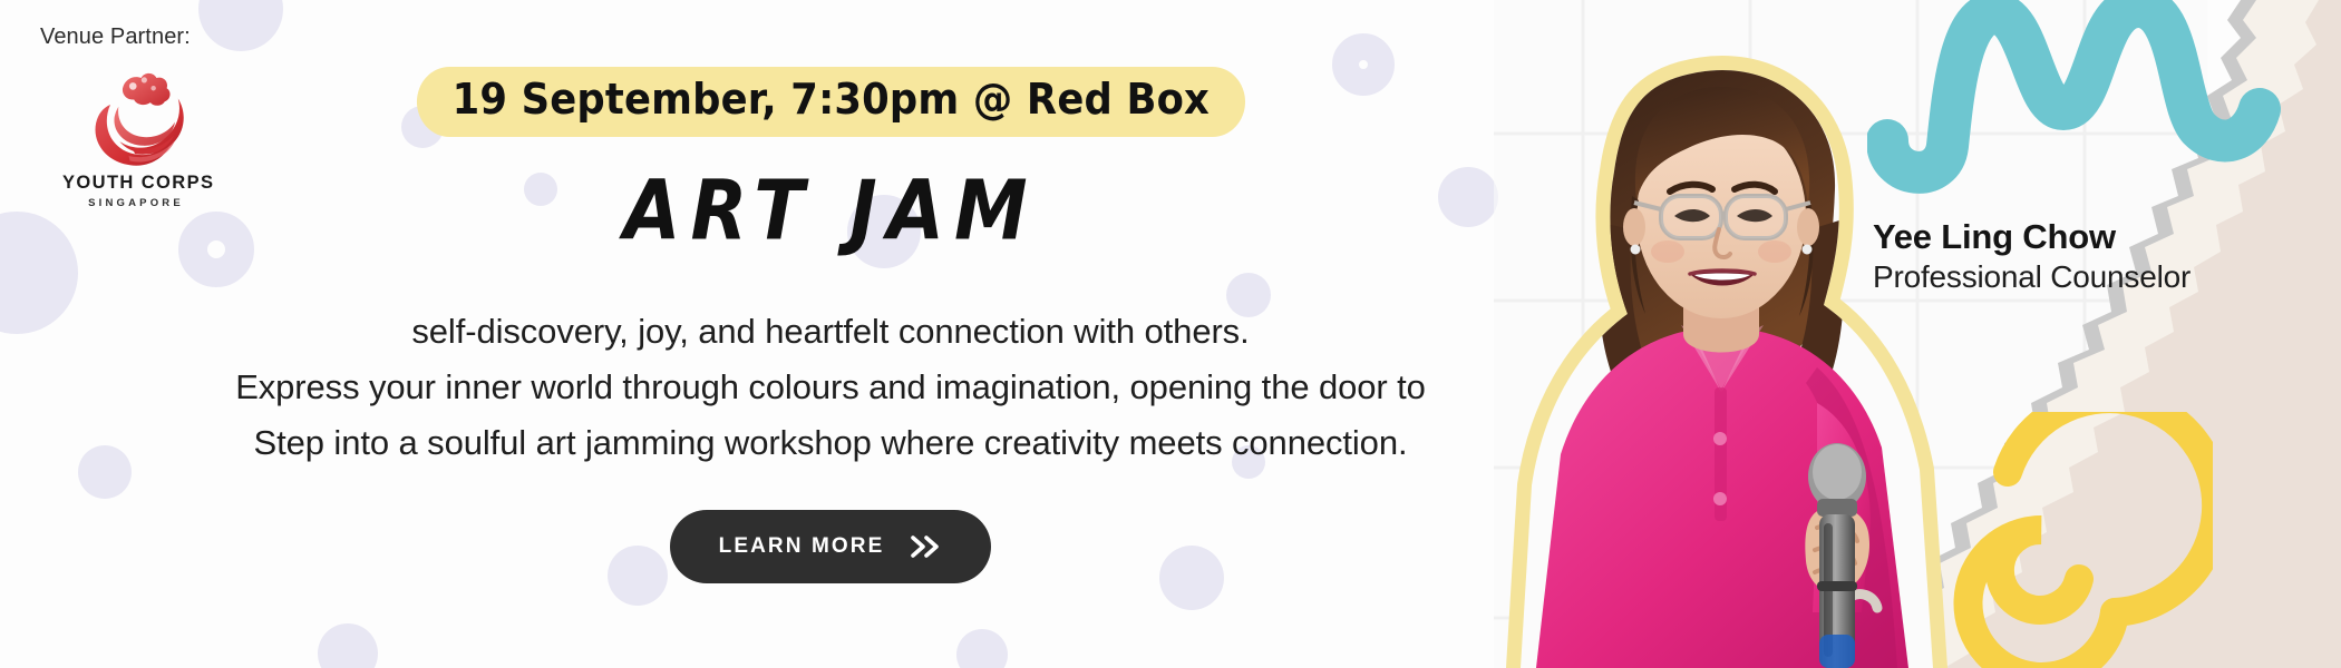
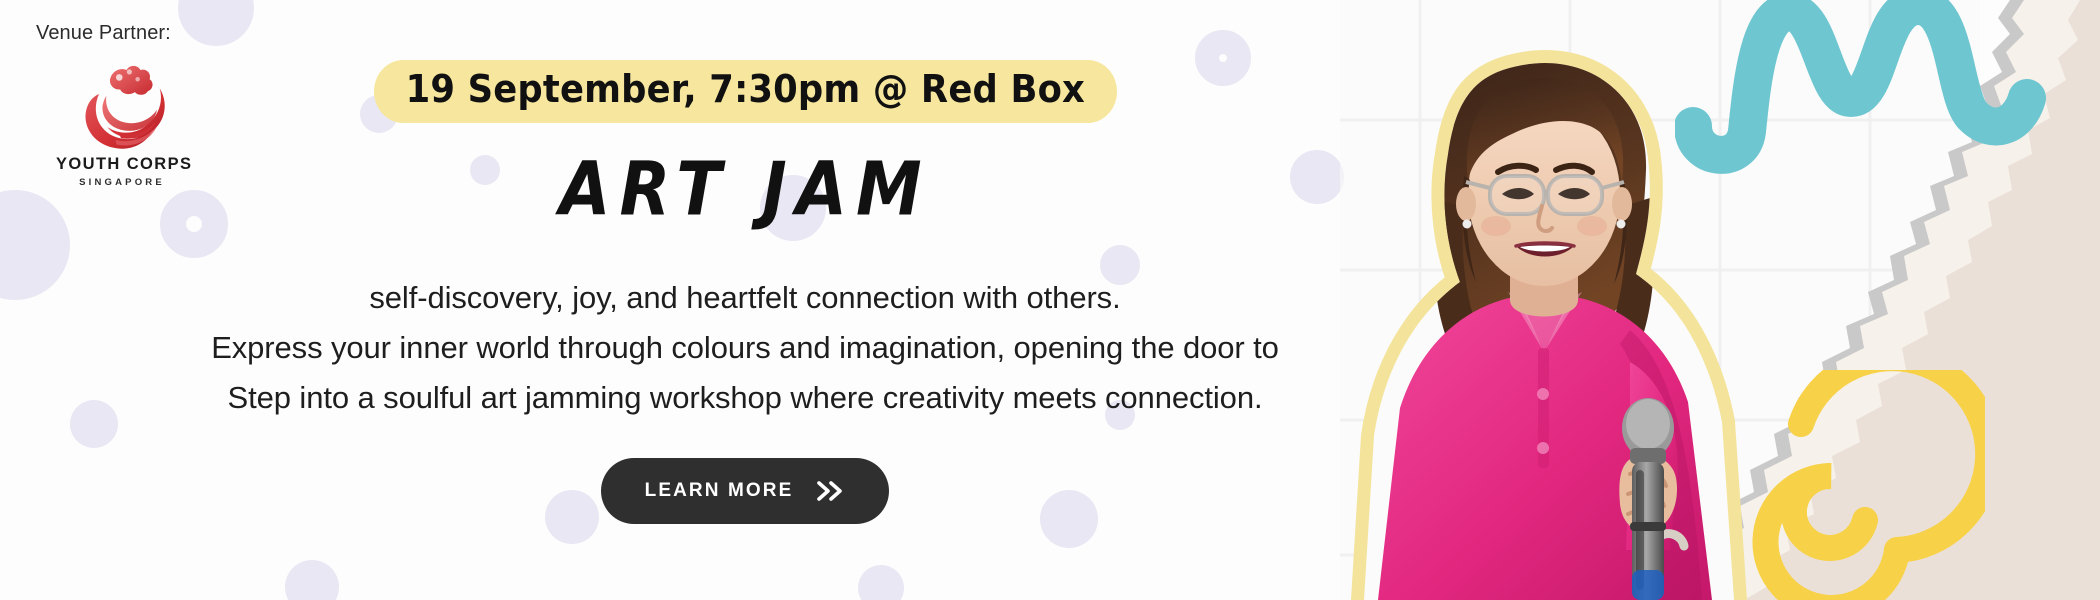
  Venue Partner:
  YOUTH CORPS
  SINGAPORE
  19 September, 7:30pm @ Red Box
  ART JAM
  self-discovery, joy, and heartfelt connection with others.
  Express your inner world through colours and imagination, opening the door to
  Step into a soulful art jamming workshop where creativity meets connection.
  LEARN MORE
- Yee Ling Chow
- Professional Counselor
